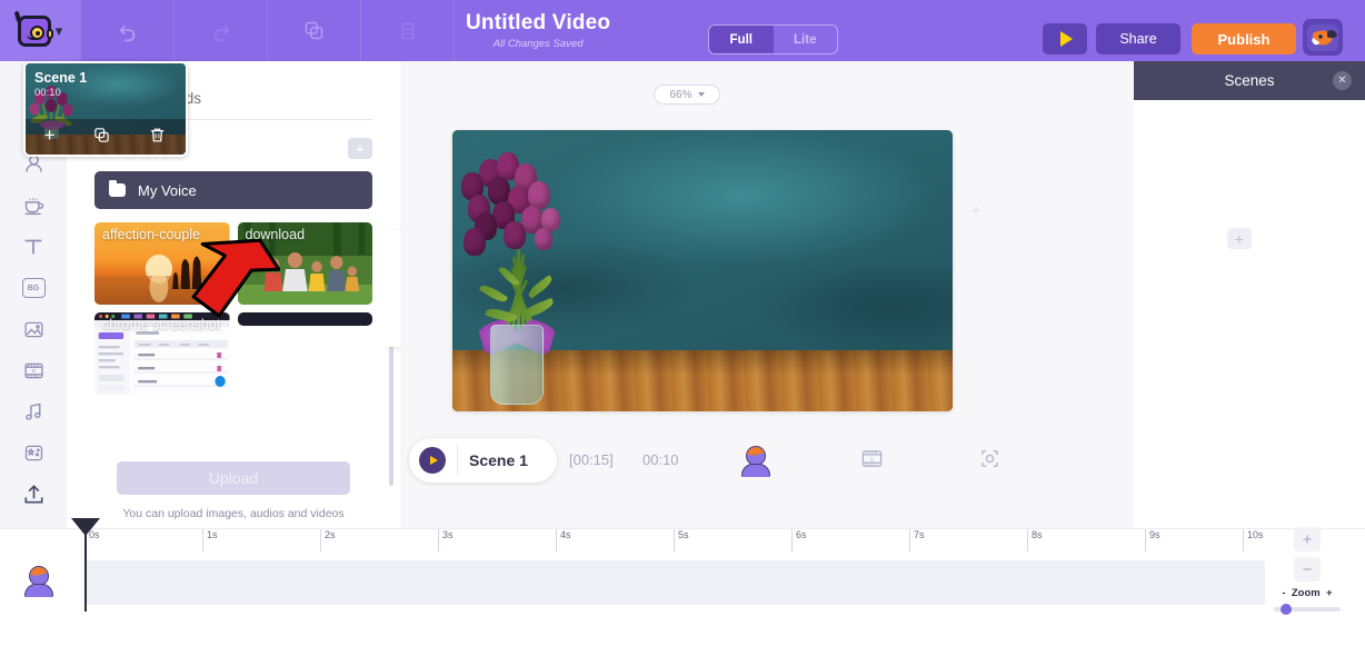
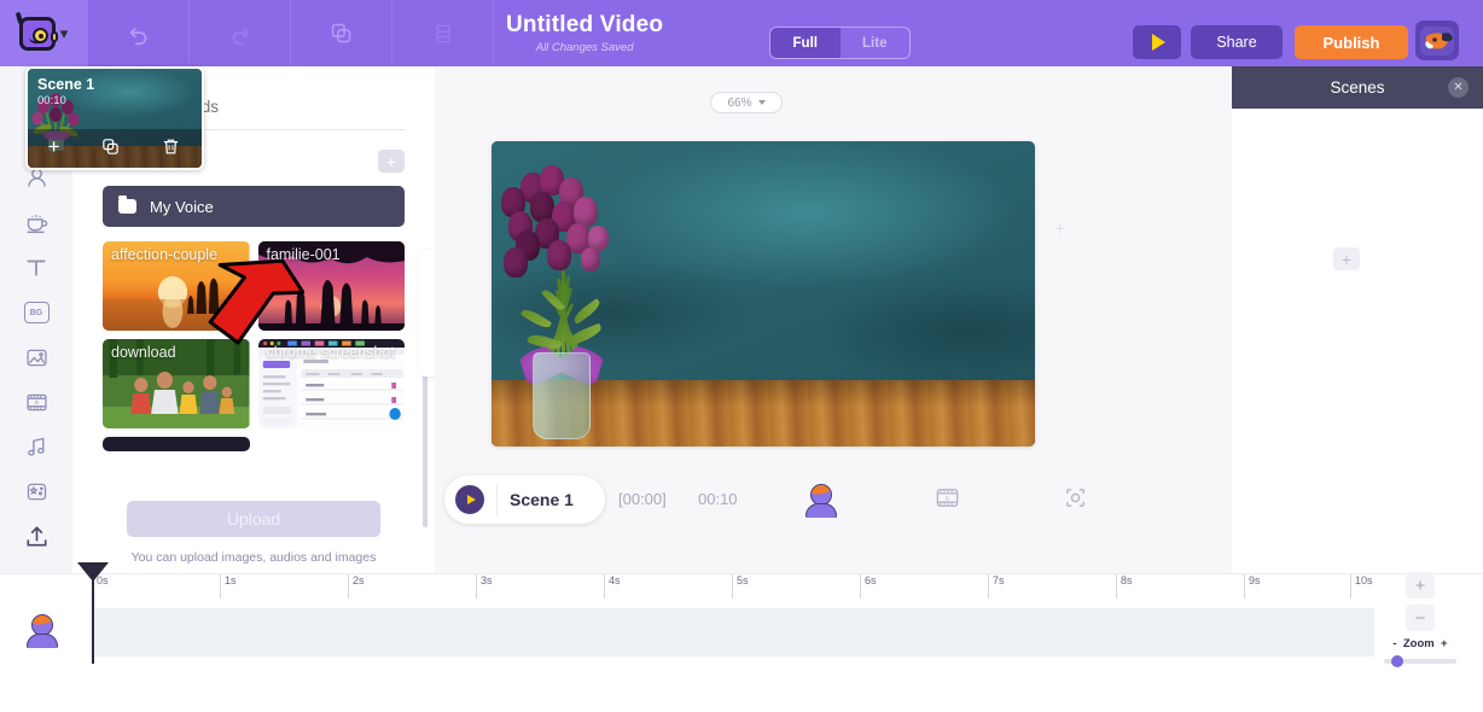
  ▾
  Untitled Video
  All Changes Saved
  Full
  Lite
  Share
  Publish
  +
  My Voice
  affection-couple
+ familie-001
  download
  chrome screenshot
  Upload
- You can upload images, audios and videos
+ You can upload images, audios and images
  66%
  Scene 1
- [00:15]
+ [00:00]
  00:10
  Scenes
  ✕
  Scene 1
  00:10
  +
  +
  0s
  1s
  2s
  3s
  4s
  5s
  6s
  7s
  8s
  9s
  10s
  +
  −
  - Zoom +
